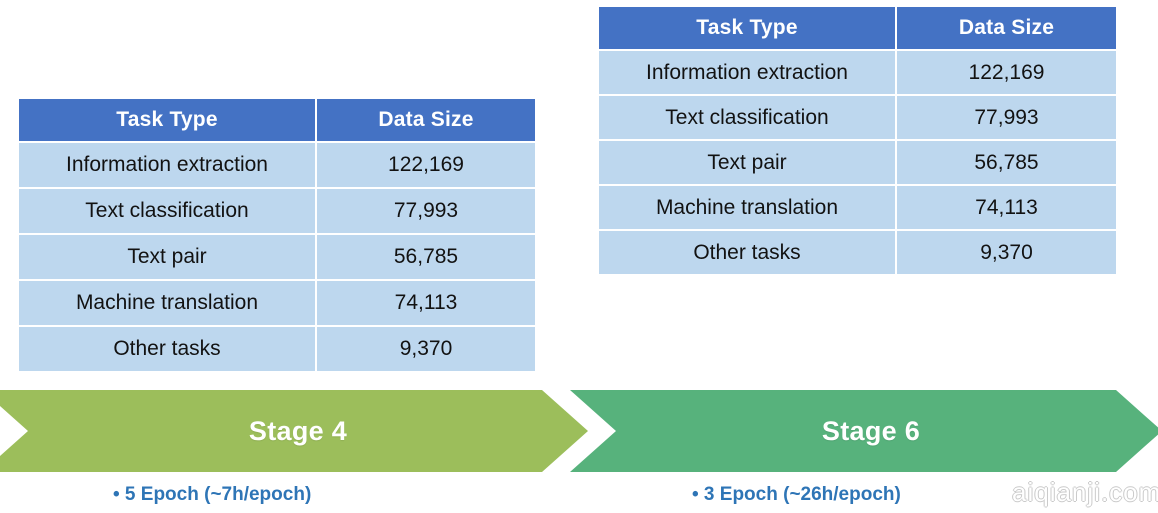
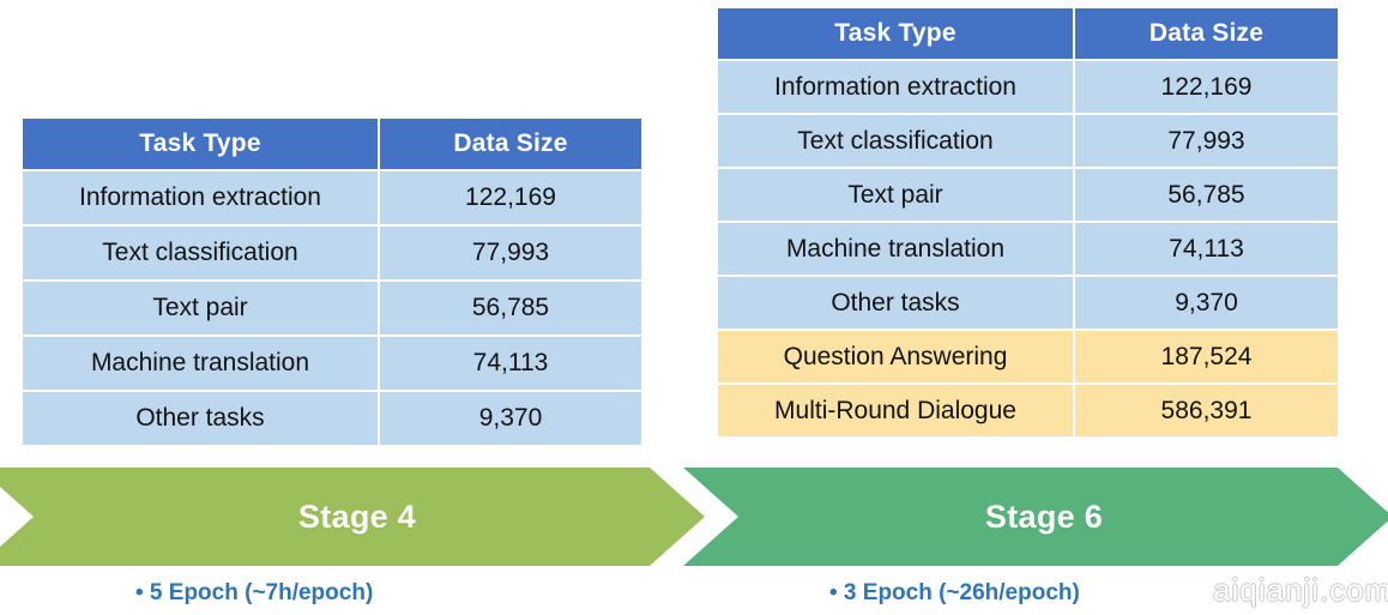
  Task Type	Data Size
  Information extraction	122,169
  Text classification	77,993
  Text pair	56,785
  Machine translation	74,113
  Other tasks	9,370
  Task Type	Data Size
  Information extraction	122,169
  Text classification	77,993
  Text pair	56,785
  Machine translation	74,113
  Other tasks	9,370
+ Question Answering	187,524
+ Multi-Round Dialogue	586,391
  Stage 4
  Stage 6
  • 5 Epoch (~7h/epoch)
  • 3 Epoch (~26h/epoch)
  aiqianji.com
